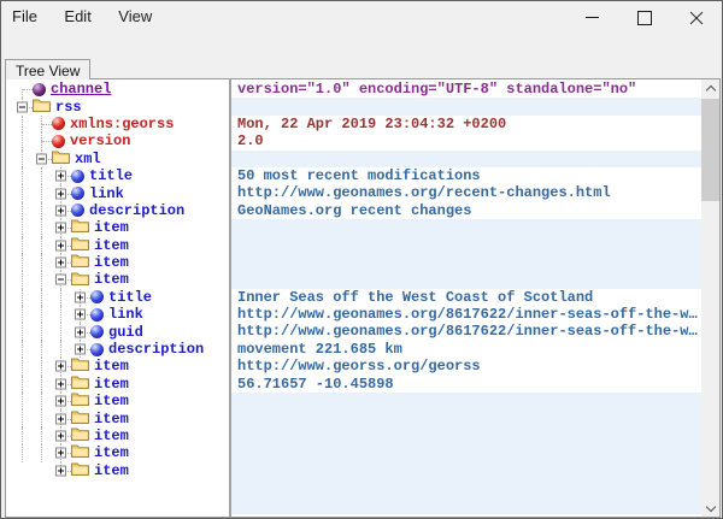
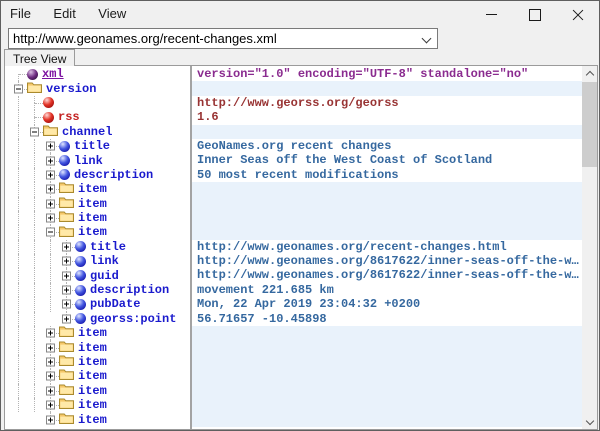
  File Edit View
+ http://www.geonames.org/recent-changes.xml
  Tree View
- channel
+ xml
- rss
+ version
- xmlns:georss
- version
+ rss
- xml
+ channel
  title
  link
  description
  item
  item
  item
  item
  title
  link
  guid
  description
+ pubDate
+ georss:point
  item
  item
  item
  item
  item
  item
  item
  version="1.0" encoding="UTF-8" standalone="no"
- Mon, 22 Apr 2019 23:04:32 +0200
+ http://www.georss.org/georss
- 2.0
+ 1.6
- 50 most recent modifications
+ GeoNames.org recent changes
- http://www.geonames.org/recent-changes.html
+ Inner Seas off the West Coast of Scotland
- GeoNames.org recent changes
+ 50 most recent modifications
- Inner Seas off the West Coast of Scotland
+ http://www.geonames.org/recent-changes.html
  http://www.geonames.org/8617622/inner-seas-off-the-w…
  http://www.geonames.org/8617622/inner-seas-off-the-w…
  movement 221.685 km
- http://www.georss.org/georss
+ Mon, 22 Apr 2019 23:04:32 +0200
  56.71657 -10.45898
